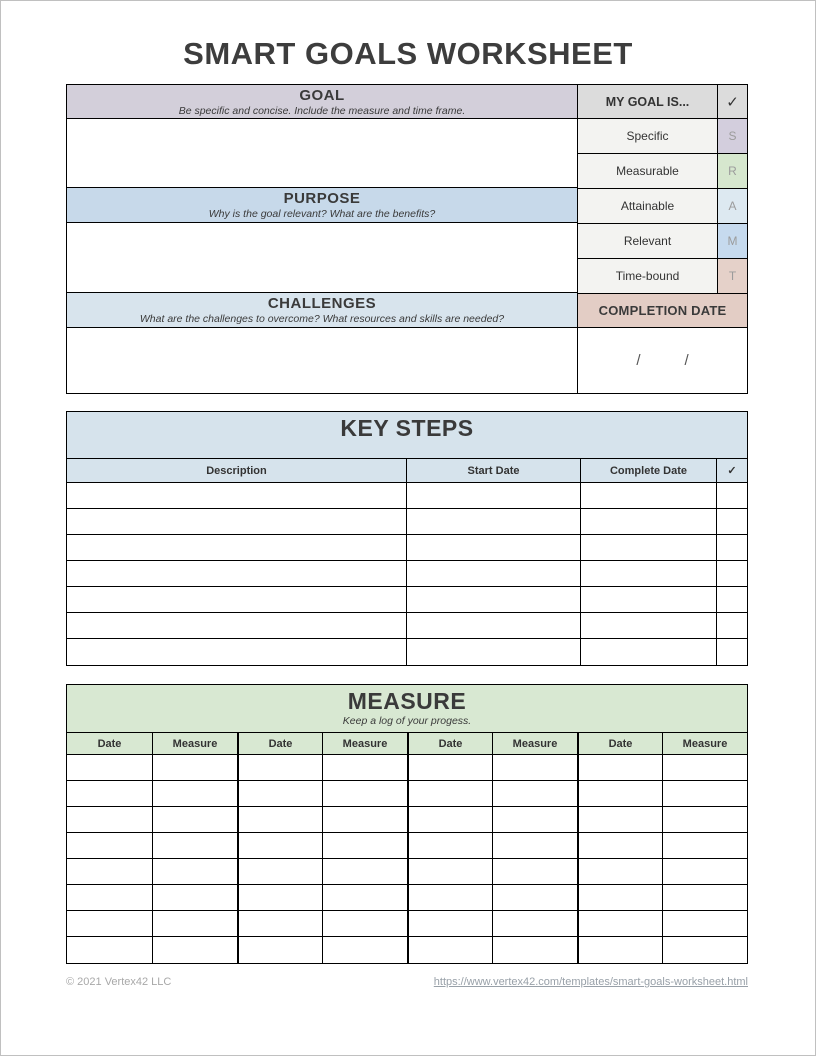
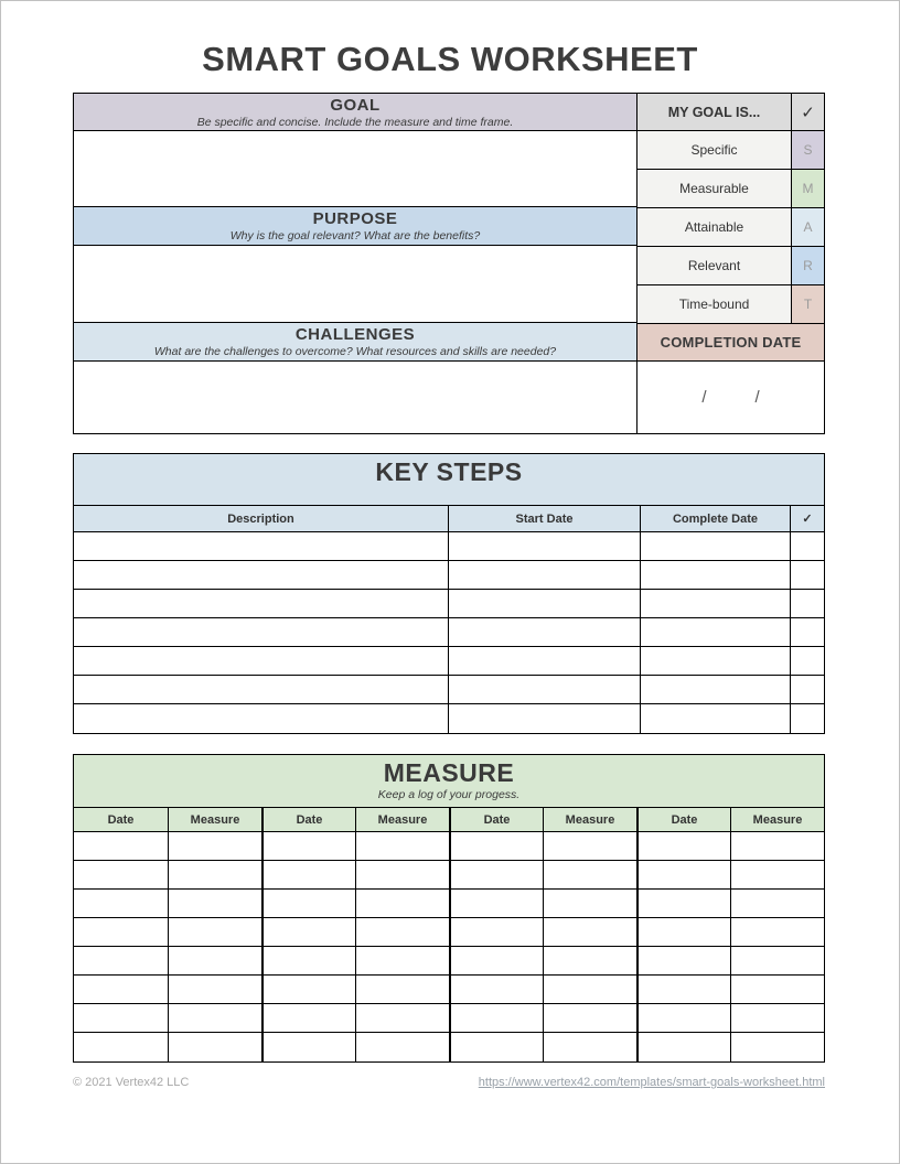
  SMART GOALS WORKSHEET
  GOAL
  Be specific and concise. Include the measure and time frame.
  PURPOSE
  Why is the goal relevant? What are the benefits?
  CHALLENGES
  What are the challenges to overcome? What resources and skills are needed?
  MY GOAL IS...
  ✓
  Specific
  S
  Measurable
- R
+ M
  Attainable
  A
  Relevant
- M
+ R
  Time-bound
  T
  COMPLETION DATE
  /
  /
  KEY STEPS
  Description
  Start Date
  Complete Date
  ✓
  MEASURE
  Keep a log of your progess.
  Date
  Measure
  Date
  Measure
  Date
  Measure
  Date
  Measure
  © 2021 Vertex42 LLC
  https://www.vertex42.com/templates/smart-goals-worksheet.html
